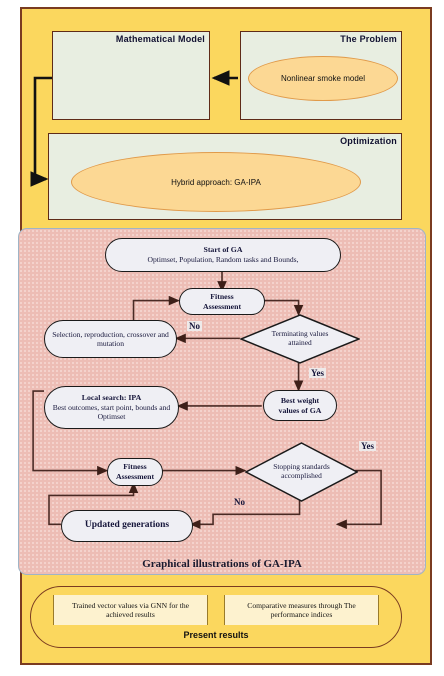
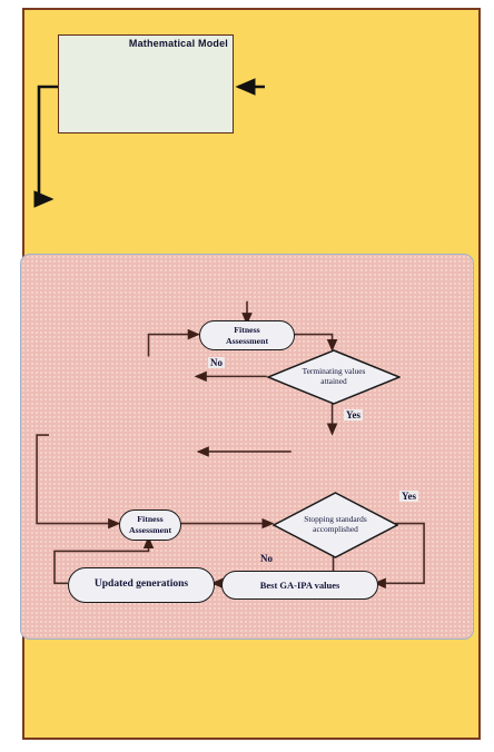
  Mathematical Model
- The Problem
- Nonlinear smoke model
- Optimization
- Hybrid approach: GA-IPA
- Start of GA
- Optimset, Population, Random tasks and Bounds,
  Fitness
  Assessment
  Terminating values
  attained
- Selection, reproduction, crossover and
- mutation
- Best weight
- values of GA
- Local search: IPA
- Best outcomes, start point, bounds and
- Optimset
  Fitness
  Assessment
  Stopping standards
  accomplished
  Updated generations
+ Best GA-IPA values
  No
  Yes
  Yes
  No
- Graphical illustrations of GA-IPA
- Trained vector values via GNN for the
- achieved results
- Comparative measures through The
- performance indices
- Present results
